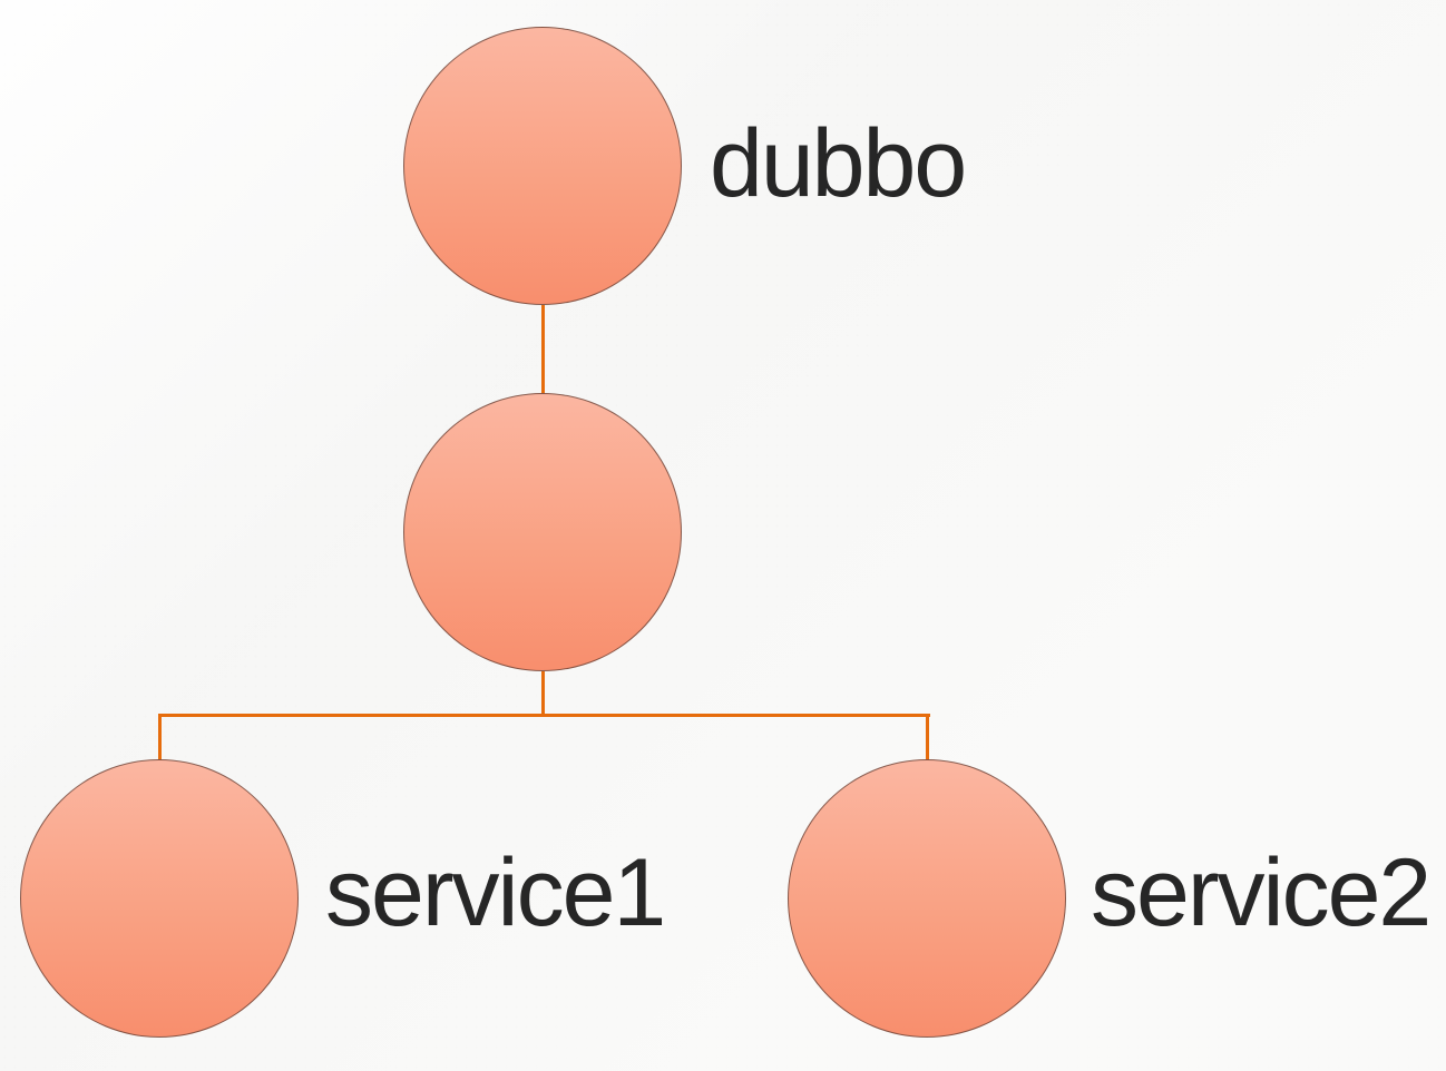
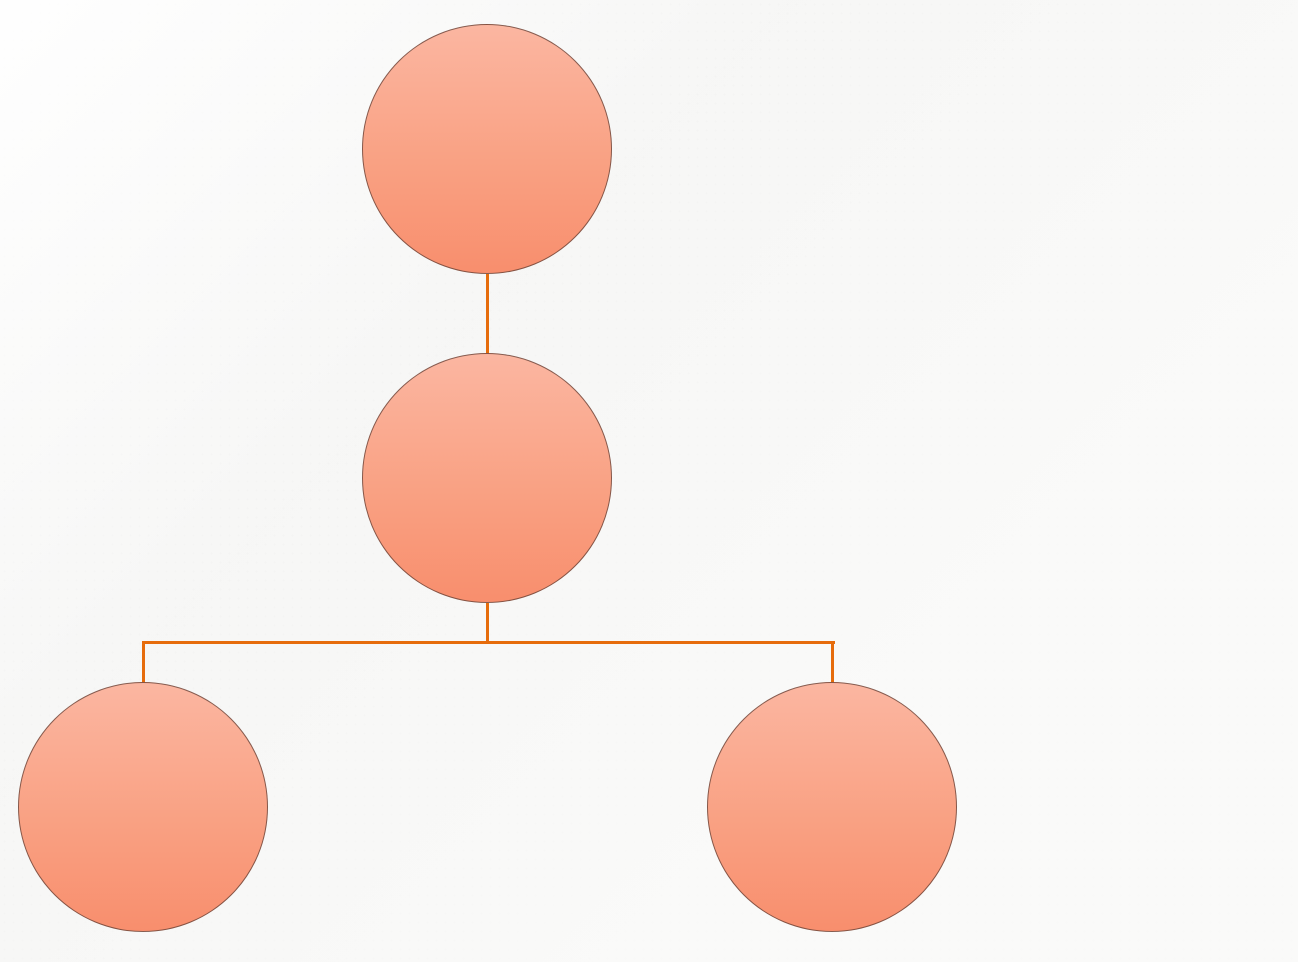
- dubbo
- service1
- service2
